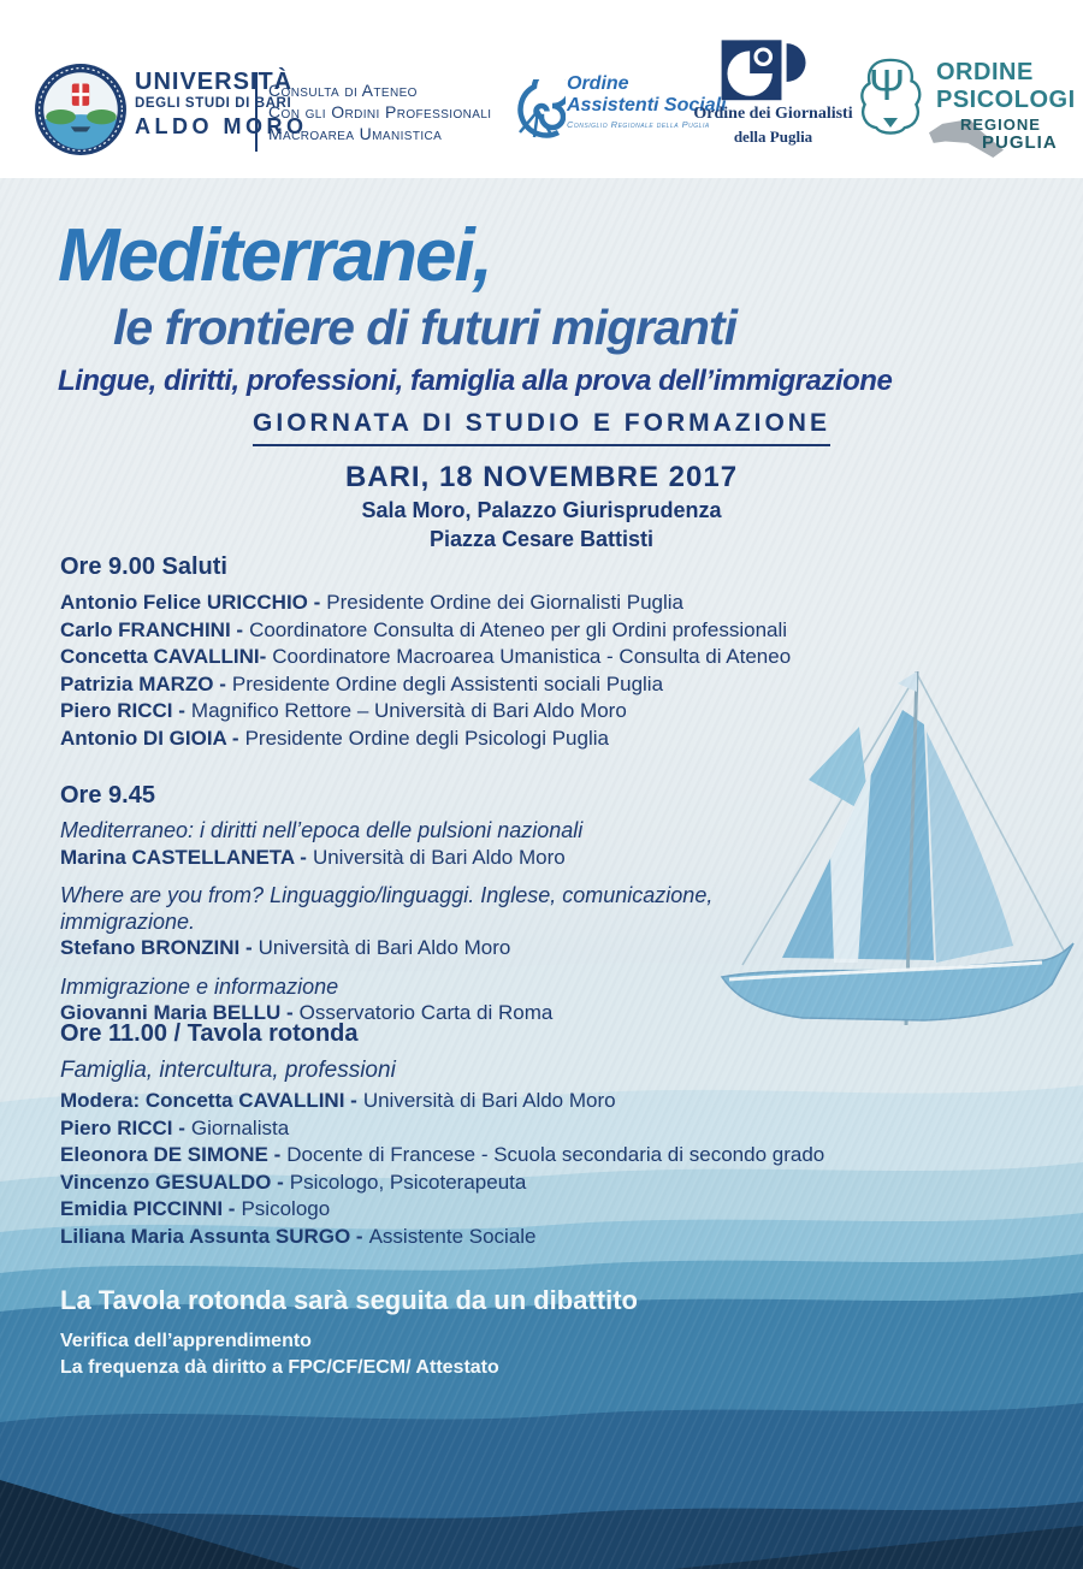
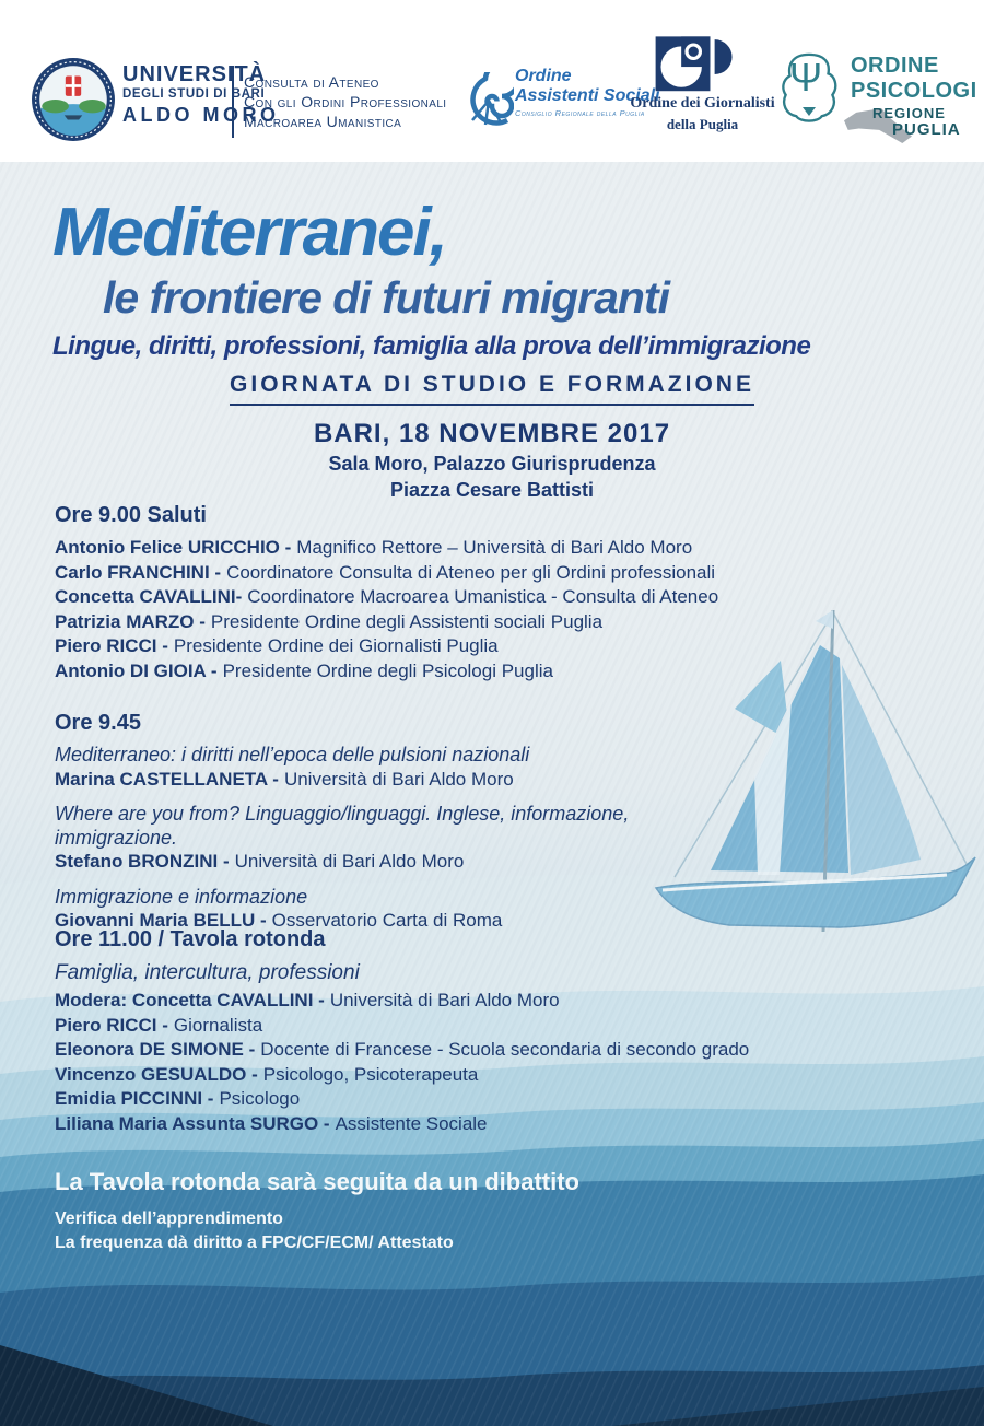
  UNIVERSTÀ
  DEGLI STUDI DI BARI
  ALDO MRO
  Consulta di Ateneo
  Con gli Ordini Professionali
  Macroarea Umanistica
  Ordine
  Assistenti Sociali
  Consiglio Regionale della Puglia
  Ordine dei Giornalisti
  della Puglia
  Ψ
  ORDINE
  PSICOLOGI
  REGIONE
  PUGLIA
  Mediterranei,
  le frontiere di futuri migranti
  Lingue, diritti, professioni, famiglia alla prova dell’immigrazione
  GIORNATA DI STUDIO E FORMAZIONE
  BARI, 18 NOVEMBRE 2017
  Sala Moro, Palazzo Giurisprudenza
  Piazza Cesare Battisti
  Ore 9.00 Saluti
- Antonio Felice URICCHIO - Presidente Ordine dei Giornalisti Puglia
+ Antonio Felice URICCHIO - Magnifico Rettore – Università di Bari Aldo Moro
  Carlo FRANCHINI - Coordinatore Consulta di Ateneo per gli Ordini professionali
  Concetta CAVALLINI- Coordinatore Macroarea Umanistica - Consulta di Ateneo
  Patrizia MARZO - Presidente Ordine degli Assistenti sociali Puglia
- Piero RICCI - Magnifico Rettore – Università di Bari Aldo Moro
+ Piero RICCI - Presidente Ordine dei Giornalisti Puglia
  Antonio DI GIOIA - Presidente Ordine degli Psicologi Puglia
  Ore 9.45
  Mediterraneo: i diritti nell’epoca delle pulsioni nazionali
  Marina CASTELLANETA - Università di Bari Aldo Moro
- Where are you from? Linguaggio/linguaggi. Inglese, comunicazione, immigrazione.
+ Where are you from? Linguaggio/linguaggi. Inglese, informazione, immigrazione.
  Stefano BRONZINI - Università di Bari Aldo Moro
  Immigrazione e informazione
  Giovanni Maria BELLU - Osservatorio Carta di Roma
  Ore 11.00 / Tavola rotonda
  Famiglia, intercultura, professioni
  Modera: Concetta CAVALLINI - Università di Bari Aldo Moro
  Piero RICCI - Giornalista
  Eleonora DE SIMONE - Docente di Francese - Scuola secondaria di secondo grado
  Vincenzo GESUALDO - Psicologo, Psicoterapeuta
  Emidia PICCINNI - Psicologo
  Liliana Maria Assunta SURGO - Assistente Sociale
  La Tavola rotonda sarà seguita da un dibattito
  Verifica dell’apprendimento
  La frequenza dà diritto a FPC/CF/ECM/ Attestato
